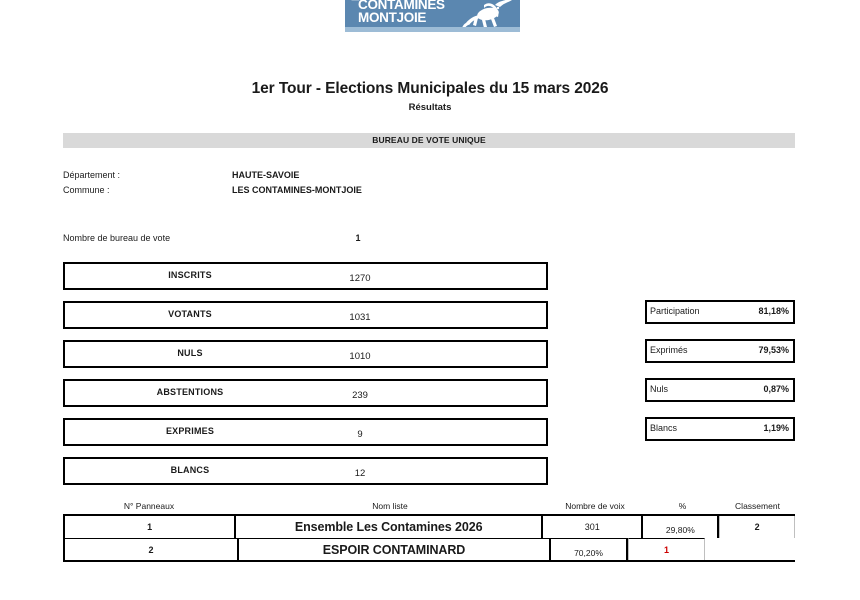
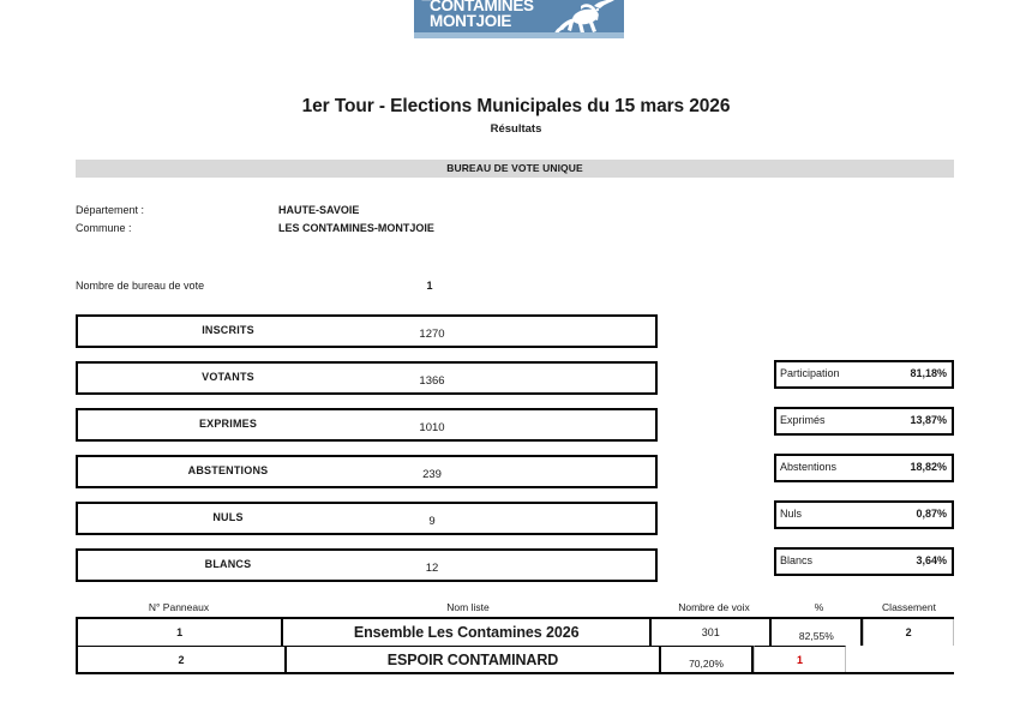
  CONTAMINES
  MONTJOIE
  1er Tour - Elections Municipales du 15 mars 2026
  Résultats
  BUREAU DE VOTE UNIQUE
  Département : HAUTE-SAVOIE
  Commune : LES CONTAMINES-MONTJOIE
  Nombre de bureau de vote
  1
  INSCRITS
  1270
  VOTANTS
- 1031
+ 1366
- NULS
+ EXPRIMES
  1010
  ABSTENTIONS
  239
- EXPRIMES
+ NULS
  9
  BLANCS
  12
  Participation
  81,18%
  Exprimés
- 79,53%
+ 13,87%
+ Abstentions
+ 18,82%
  Nuls
  0,87%
  Blancs
- 1,19%
+ 3,64%
  N° Panneaux
  Nom liste
  Nombre de voix
  %
  Classement
  1
  Ensemble Les Contamines 2026
  301
- 29,80%
+ 82,55%
  2
  2
  ESPOIR CONTAMINARD
  70,20%
  1
